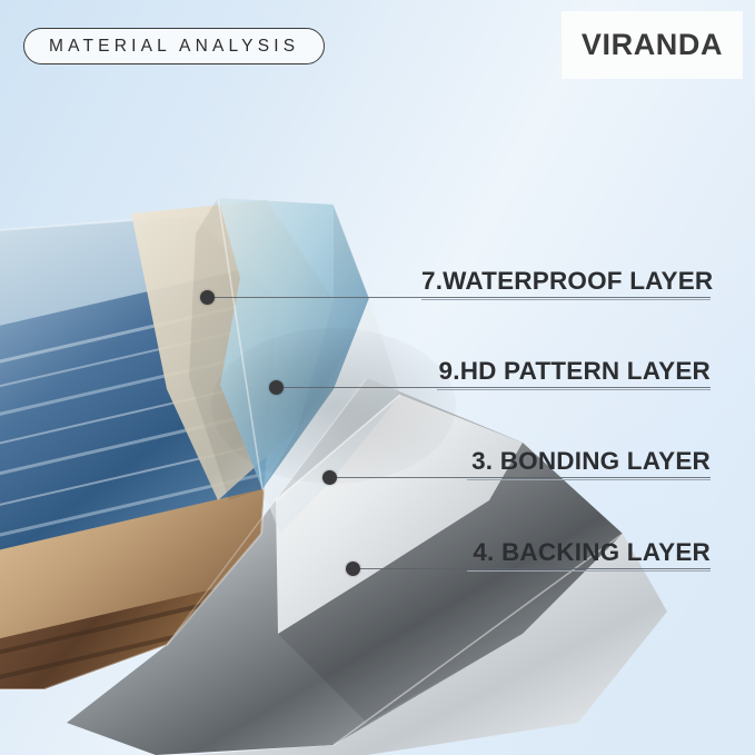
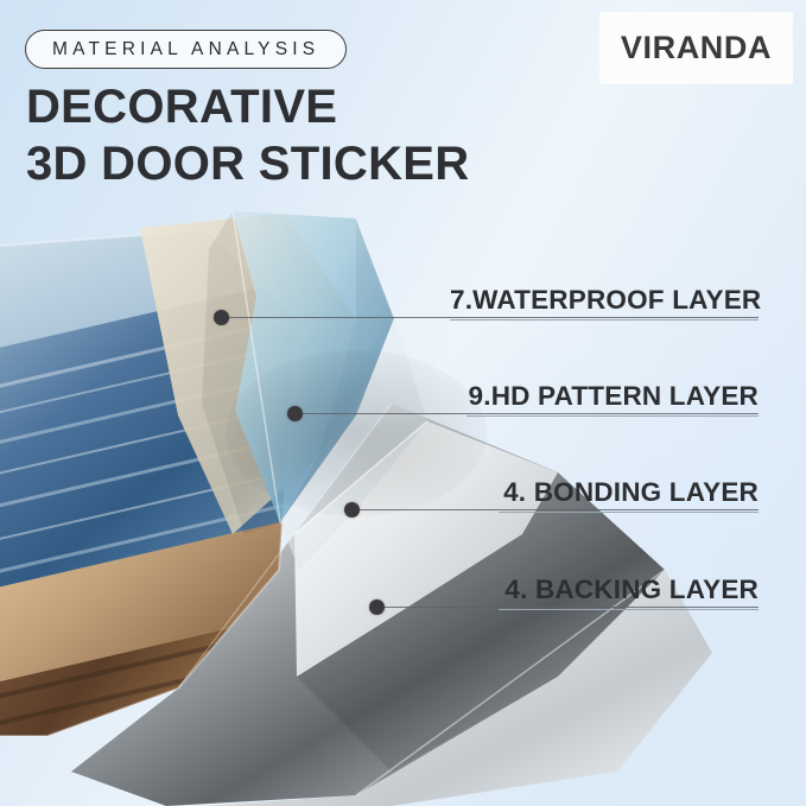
  MATERIAL ANALYSIS
+ DECORATIVE
+ 3D DOOR STICKER
  VIRANDA
  7.WATERPROOF LAYER
  9.HD PATTERN LAYER
- 3. BONDING LAYER
+ 4. BONDING LAYER
  4. BACKING LAYER
